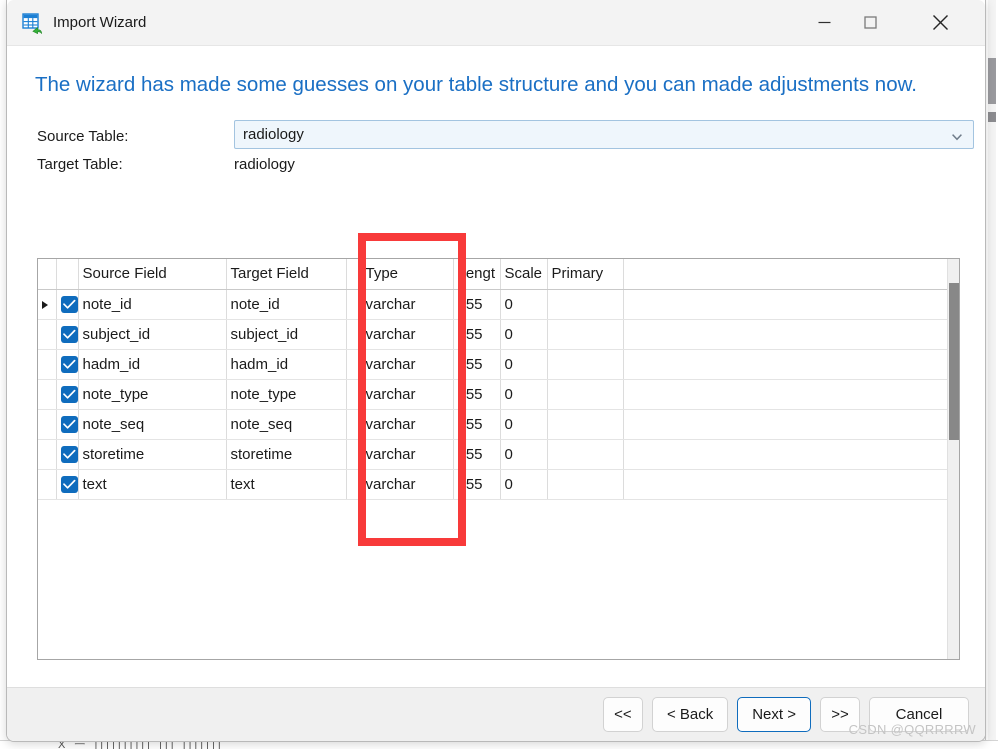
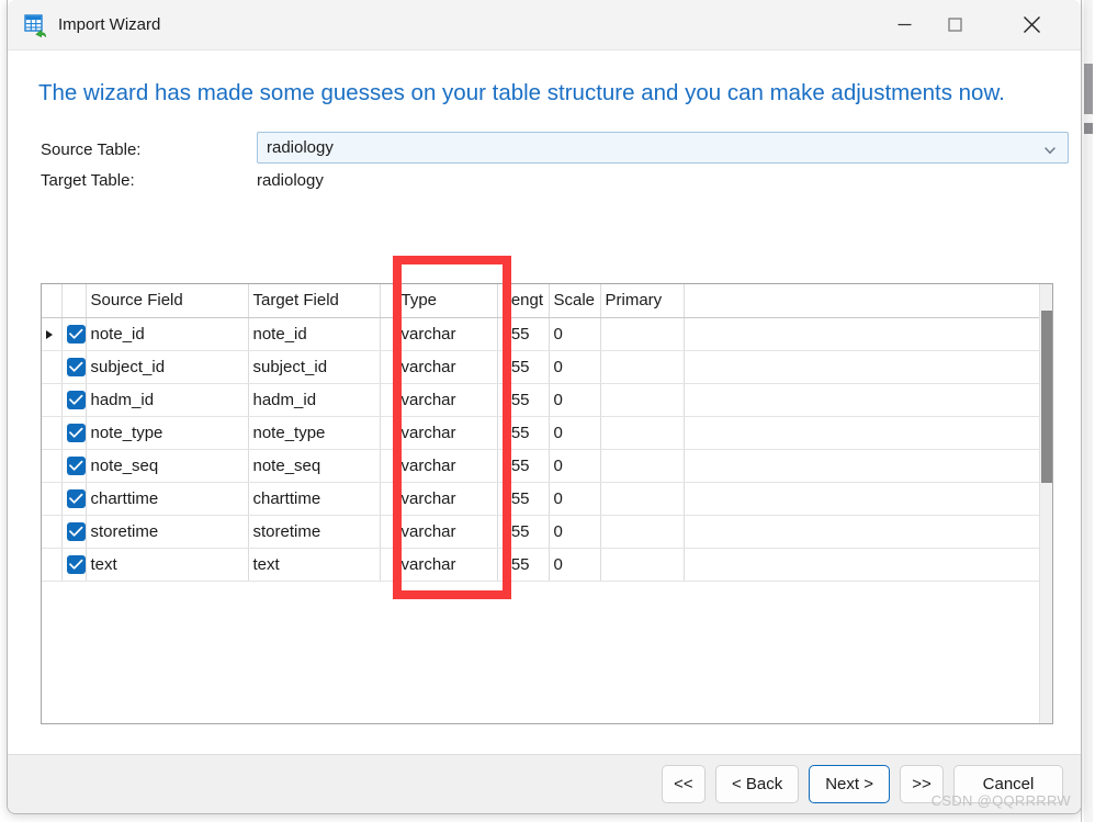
- X 一 |||||||||| ||| |||||||
  Import Wizard
- The wizard has made some guesses on your table structure and you can made adjustments now.
+ The wizard has made some guesses on your table structure and you can make adjustments now.
  Source Table:
  radiology
  Target Table:
  radiology
  		Source Field	Target Field		Type	Lengt	Scale	Primary
  		note_id	note_id		varchar	255	0
  		subject_id	subject_id		varchar	255	0
  		hadm_id	hadm_id		varchar	255	0
  		note_type	note_type		varchar	255	0
  		note_seq	note_seq		varchar	255	0
+ 		charttime	charttime		varchar	255	0
  		storetime	storetime		varchar	255	0
  		text	text		varchar	255	0
  <<
  < Back
  Next >
  >>
  Cancel
  CSDN @QQRRRRW
